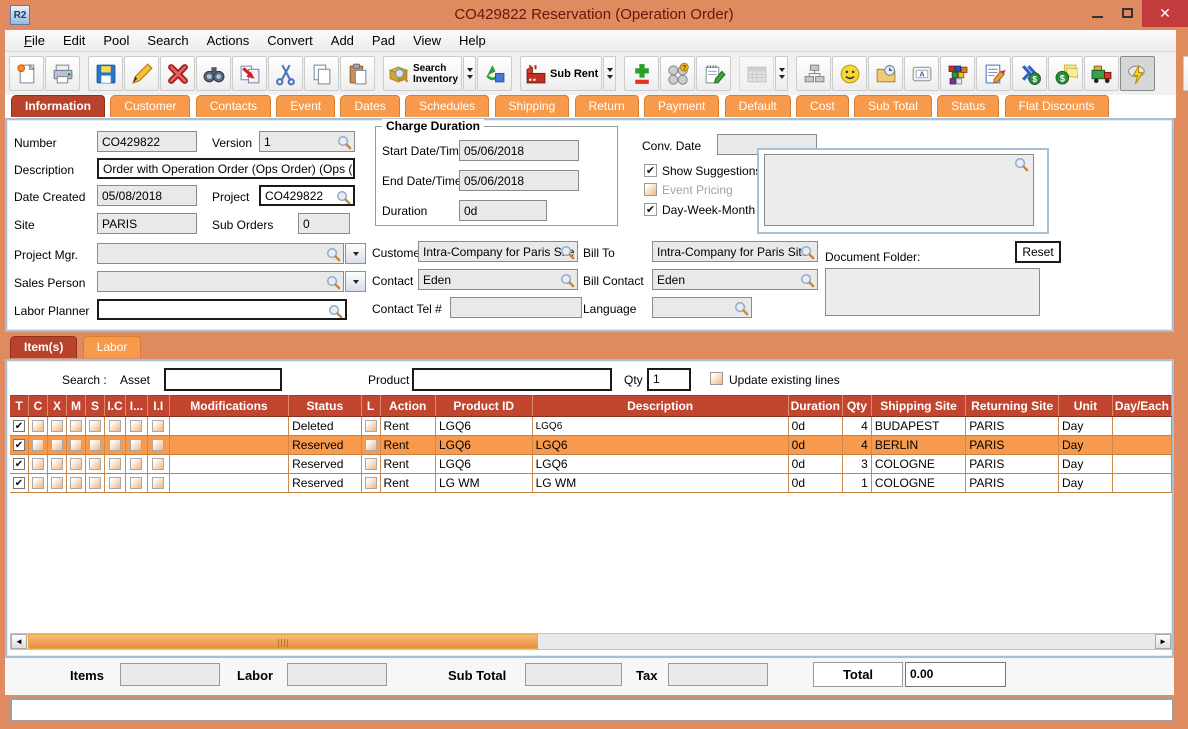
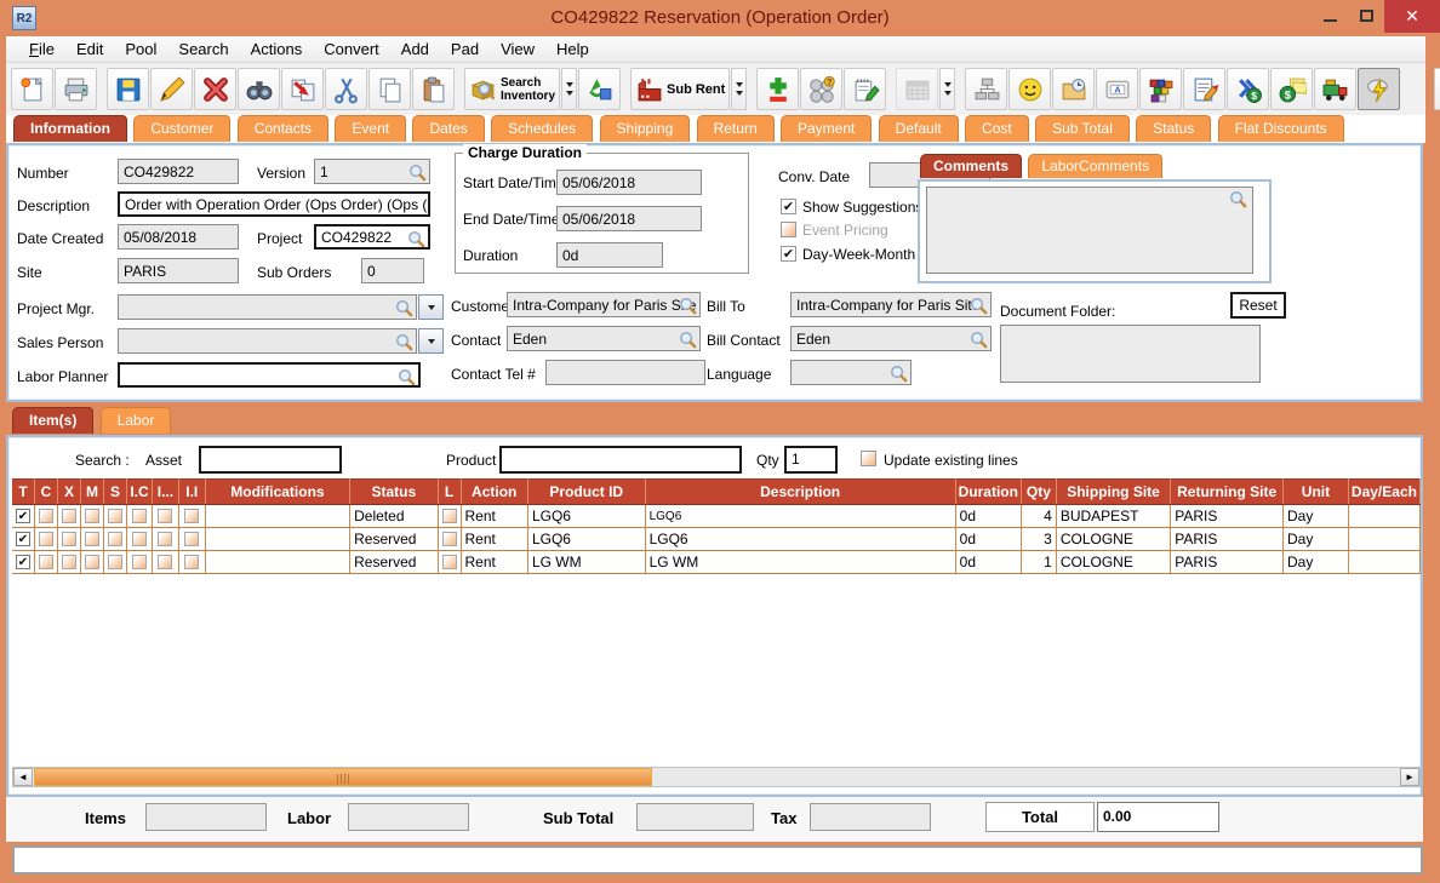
  R2
  CO429822 Reservation (Operation Order)
  ✕
  File
  Edit
  Pool
  Search
  Actions
  Convert
  Add
  Pad
  View
  Help
  Search
  Inventory
  Sub Rent
  ?
  A
  $
  $
  Information Customer Contacts Event Dates Schedules Shipping Return Payment Default Cost Sub Total Status Flat Discounts
  Number
  CO429822
  Version
  1
  Description
  Order with Operation Order (Ops Order) (Ops (
  Date Created
  05/08/2018
  Project
  CO429822
  Site
  PARIS
  Sub Orders
  0
  Project Mgr.
  Sales Person
  Labor Planner
  Charge Duration
  Start Date/Tim
  05/06/2018
  End Date/Tim
  05/06/2018
  Duration
  0d
  Conv. Date
  Show Suggestion
  Event Pricing
  Custome
  Intra-Company for Paris S
  Bill To
  Intra-Company for Paris Sit
  Contact
  Eden
  Bill Contact
  Eden
  Contact Tel #
  Language
+ Comments LaborComments
  Document Folder:
  Reset
  Item(s) Labor
  Search :
  Asset
  Product
  Qty
  1
  Update existing lines
  T	C	X	M	S	I.C	I...	I.I	Modifications	Status	L	Action	Product ID	Description	Duration	Qty	Shipping Site	Returning Site	Unit	Day/Each
  									Deleted		Rent	LGQ6	LGQ6	0d	4	BUDAPEST	PARIS	Day
- 									Reserved		Rent	LGQ6	LGQ6	0d	4	BERLIN	PARIS	Day
  									Reserved		Rent	LGQ6	LGQ6	0d	3	COLOGNE	PARIS	Day
  									Reserved		Rent	LG WM	LG WM	0d	1	COLOGNE	PARIS	Day
  ◄
  ►
  Items
  Labor
  Sub Total
  Tax
  Total
  0.00
